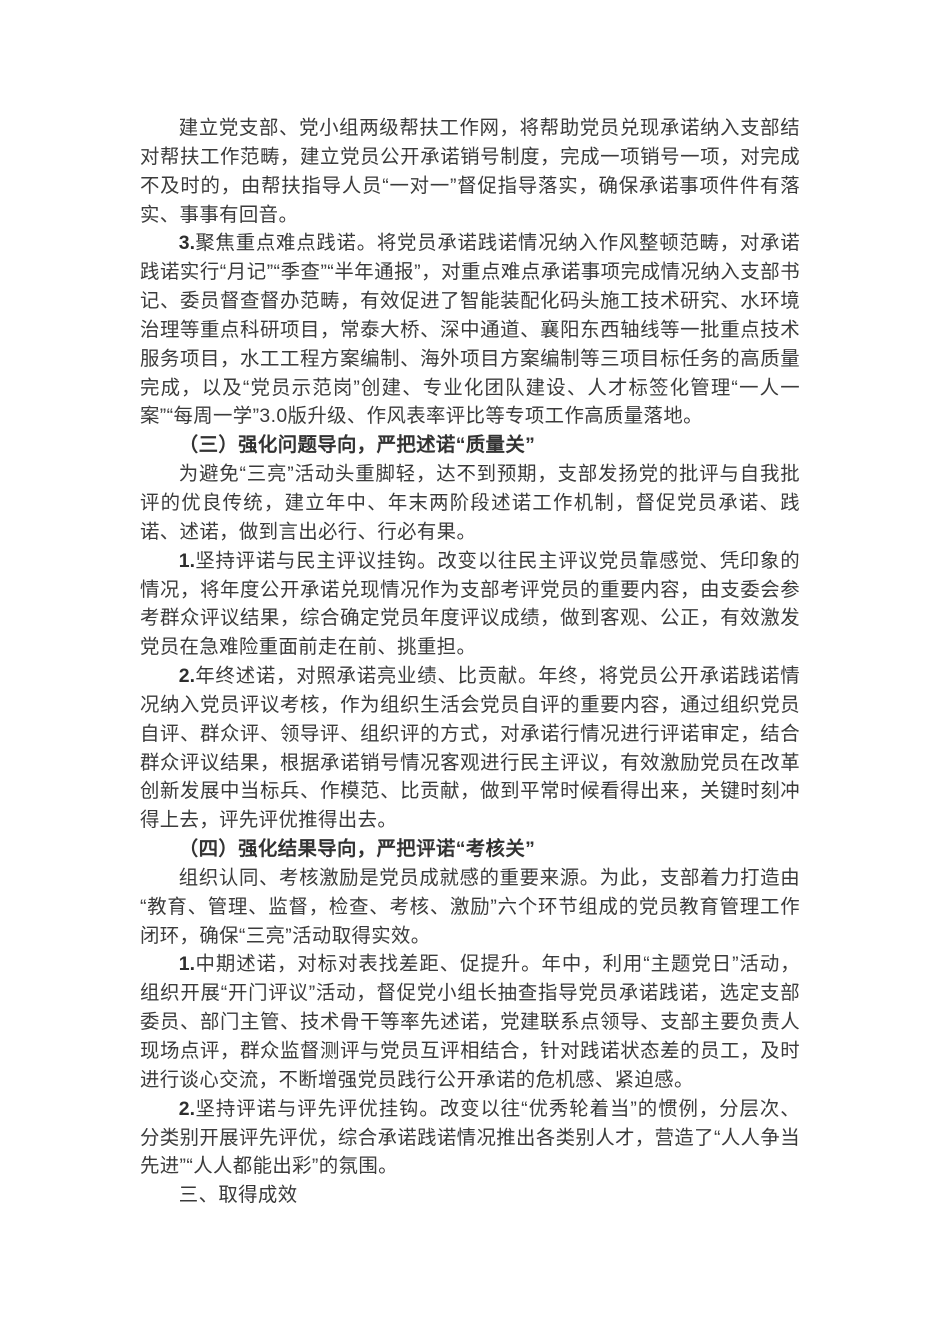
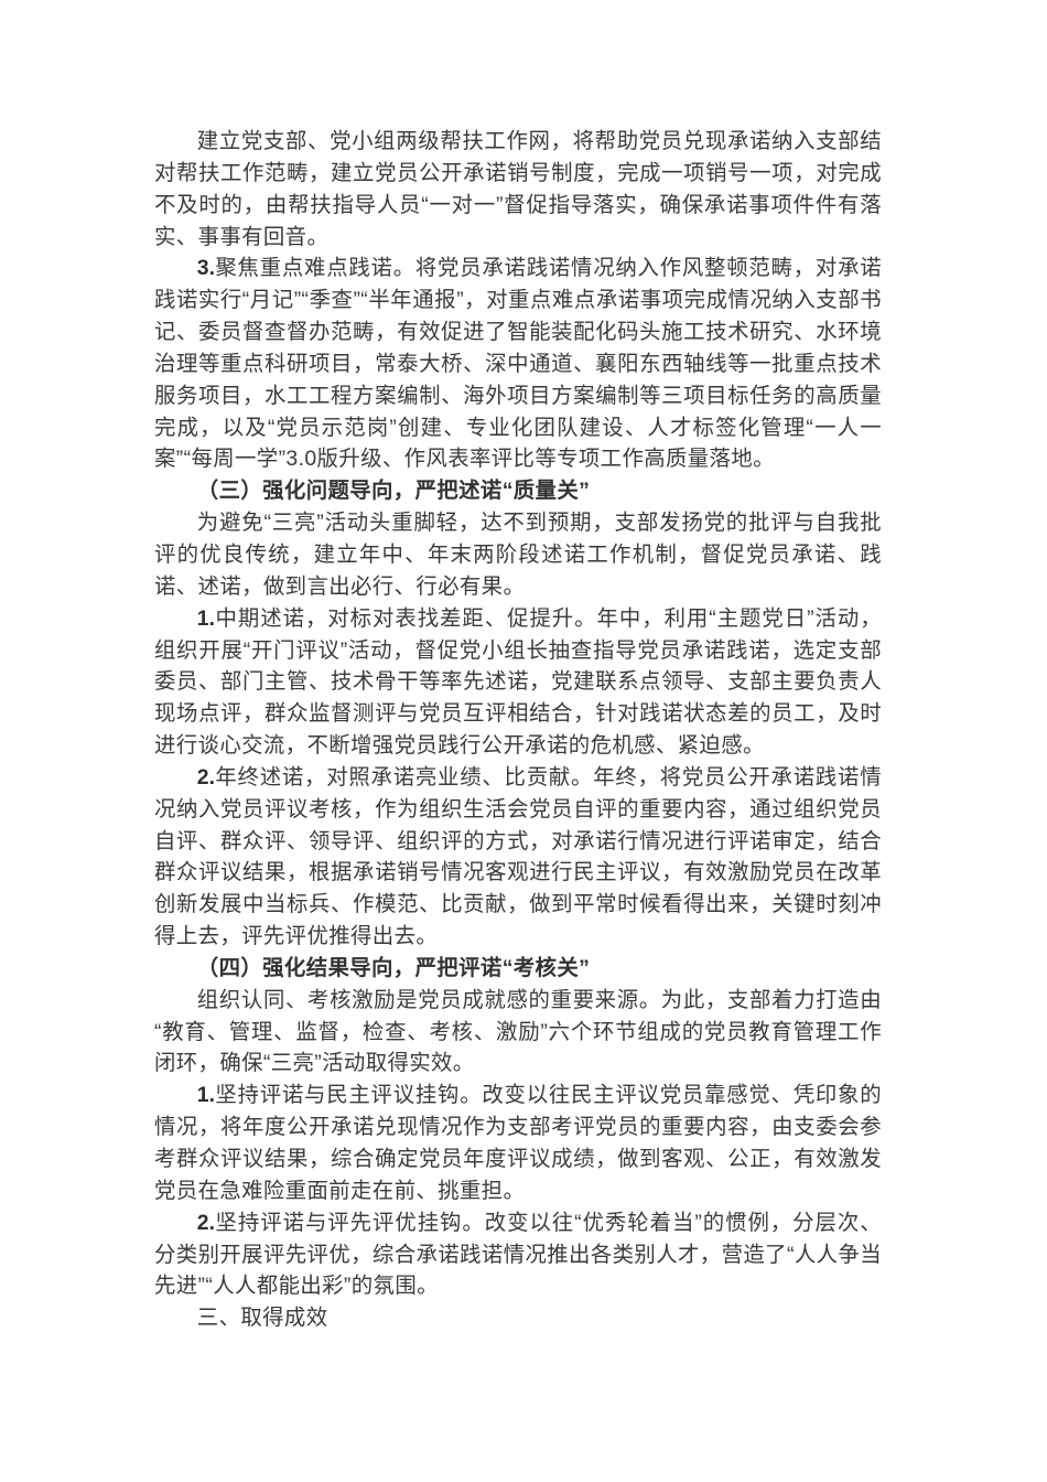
  建立党支部、党小组两级帮扶工作网，将帮助党员兑现承诺纳入支部结对帮扶工作范畴，建立党员公开承诺销号制度，完成一项销号一项，对完成不及时的，由帮扶指导人员“一对一”督促指导落实，确保承诺事项件件有落实、事事有回音。
  3.聚焦重点难点践诺。将党员承诺践诺情况纳入作风整顿范畴，对承诺践诺实行“月记”“季查”“半年通报”，对重点难点承诺事项完成情况纳入支部书记、委员督查督办范畴，有效促进了智能装配化码头施工技术研究、水环境治理等重点科研项目，常泰大桥、深中通道、襄阳东西轴线等一批重点技术服务项目，水工工程方案编制、海外项目方案编制等三项目标任务的高质量完成，以及“党员示范岗”创建、专业化团队建设、人才标签化管理“一人一案”“每周一学”3.0版升级、作风表率评比等专项工作高质量落地。
  （三）强化问题导向，严把述诺“质量关”
  为避免“三亮”活动头重脚轻，达不到预期，支部发扬党的批评与自我批评的优良传统，建立年中、年末两阶段述诺工作机制，督促党员承诺、践诺、述诺，做到言出必行、行必有果。
- 1.坚持评诺与民主评议挂钩。改变以往民主评议党员靠感觉、凭印象的情况，将年度公开承诺兑现情况作为支部考评党员的重要内容，由支委会参考群众评议结果，综合确定党员年度评议成绩，做到客观、公正，有效激发党员在急难险重面前走在前、挑重担。
+ 1.中期述诺，对标对表找差距、促提升。年中，利用“主题党日”活动，组织开展“开门评议”活动，督促党小组长抽查指导党员承诺践诺，选定支部委员、部门主管、技术骨干等率先述诺，党建联系点领导、支部主要负责人现场点评，群众监督测评与党员互评相结合，针对践诺状态差的员工，及时进行谈心交流，不断增强党员践行公开承诺的危机感、紧迫感。
  2.年终述诺，对照承诺亮业绩、比贡献。年终，将党员公开承诺践诺情况纳入党员评议考核，作为组织生活会党员自评的重要内容，通过组织党员自评、群众评、领导评、组织评的方式，对承诺行情况进行评诺审定，结合群众评议结果，根据承诺销号情况客观进行民主评议，有效激励党员在改革创新发展中当标兵、作模范、比贡献，做到平常时候看得出来，关键时刻冲得上去，评先评优推得出去。
  （四）强化结果导向，严把评诺“考核关”
  组织认同、考核激励是党员成就感的重要来源。为此，支部着力打造由“教育、管理、监督，检查、考核、激励”六个环节组成的党员教育管理工作闭环，确保“三亮”活动取得实效。
- 1.中期述诺，对标对表找差距、促提升。年中，利用“主题党日”活动，组织开展“开门评议”活动，督促党小组长抽查指导党员承诺践诺，选定支部委员、部门主管、技术骨干等率先述诺，党建联系点领导、支部主要负责人现场点评，群众监督测评与党员互评相结合，针对践诺状态差的员工，及时进行谈心交流，不断增强党员践行公开承诺的危机感、紧迫感。
+ 1.坚持评诺与民主评议挂钩。改变以往民主评议党员靠感觉、凭印象的情况，将年度公开承诺兑现情况作为支部考评党员的重要内容，由支委会参考群众评议结果，综合确定党员年度评议成绩，做到客观、公正，有效激发党员在急难险重面前走在前、挑重担。
  2.坚持评诺与评先评优挂钩。改变以往“优秀轮着当”的惯例，分层次、分类别开展评先评优，综合承诺践诺情况推出各类别人才，营造了“人人争当先进”“人人都能出彩”的氛围。
  三、取得成效
